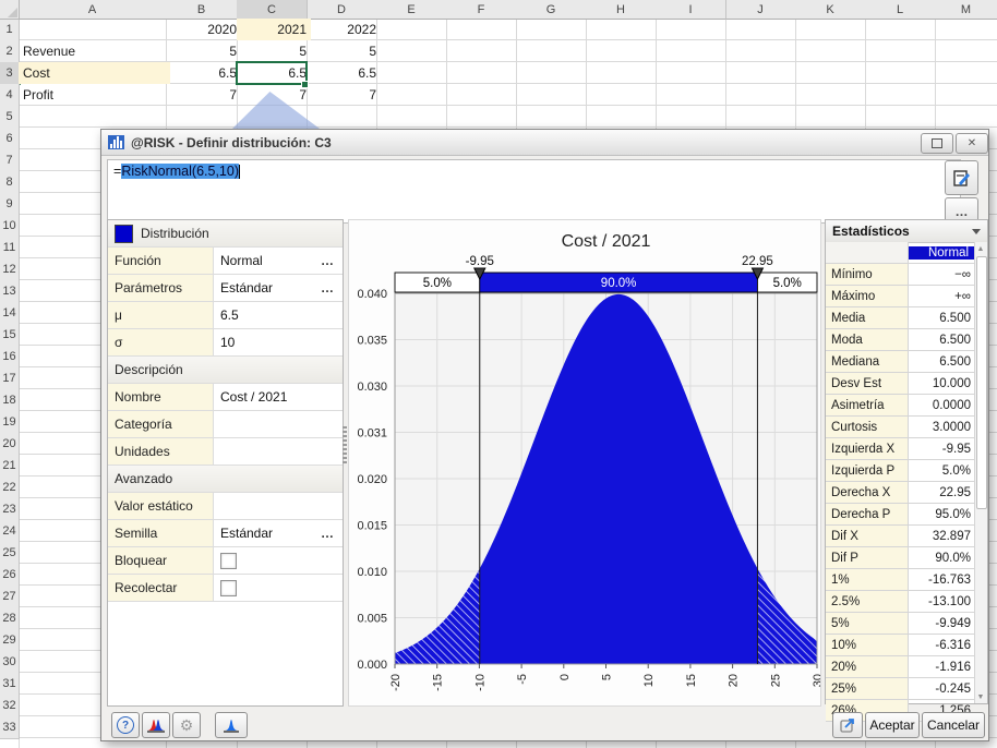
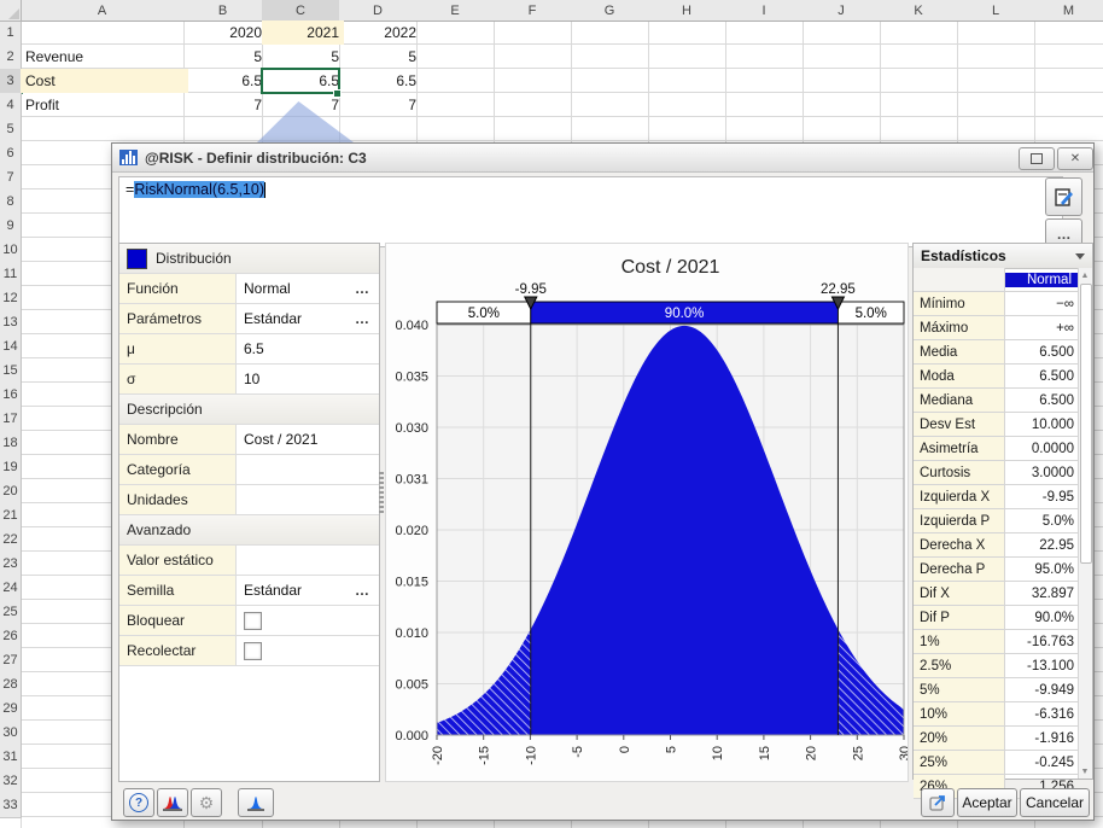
  A
  B
- J
+ C
  D
  E
  F
  G
  H
  I
- C
+ J
  K
  L
  M
  1
  2
  3
  4
  5
  6
  7
  8
  9
  10
  11
  12
  13
  14
  15
  16
  17
  18
  19
  20
  21
  22
  23
  24
  25
  26
  27
  28
  29
  30
  31
  32
  33
  2020
  2021
  2022
  Revenue
  5
  5
  5
  Cost
  6.5
  6.5
  6.5
  Profit
  7
  7
  7
  @RISK - Definir distribución: C3
  ✕
  =RiskNormal(6.5,10)
  …
  Distribución
  Función
  Normal
  …
  Parámetros
  Estándar
  …
  μ
  6.5
  σ
  10
  Descripción
  Nombre
  Cost / 2021
  Categoría
  Unidades
  Avanzado
  Valor estático
  Semilla
  Estándar
  …
  Bloquear
  Recolectar
  Cost / 2021
  -9.95
  22.95
  5.0%
  90.0%
  5.0%
  0.000
  0.005
  0.010
  0.015
  0.020
  0.031
  0.030
  0.035
  0.040
  Estadísticos
  Normal
  Mínimo
  −∞
  Máximo
  +∞
  Media
  6.500
  Moda
  6.500
  Mediana
  6.500
  Desv Est
  10.000
  Asimetría
  0.0000
  Curtosis
  3.0000
  Izquierda X
  -9.95
  Izquierda P
  5.0%
  Derecha X
  22.95
  Derecha P
  95.0%
  Dif X
  32.897
  Dif P
  90.0%
  1%
  -16.763
  2.5%
  -13.100
  5%
  -9.949
  10%
  -6.316
  20%
  -1.916
  25%
  -0.245
  26%
  1.256
  ?
  ⚙
  Aceptar
  Cancelar
